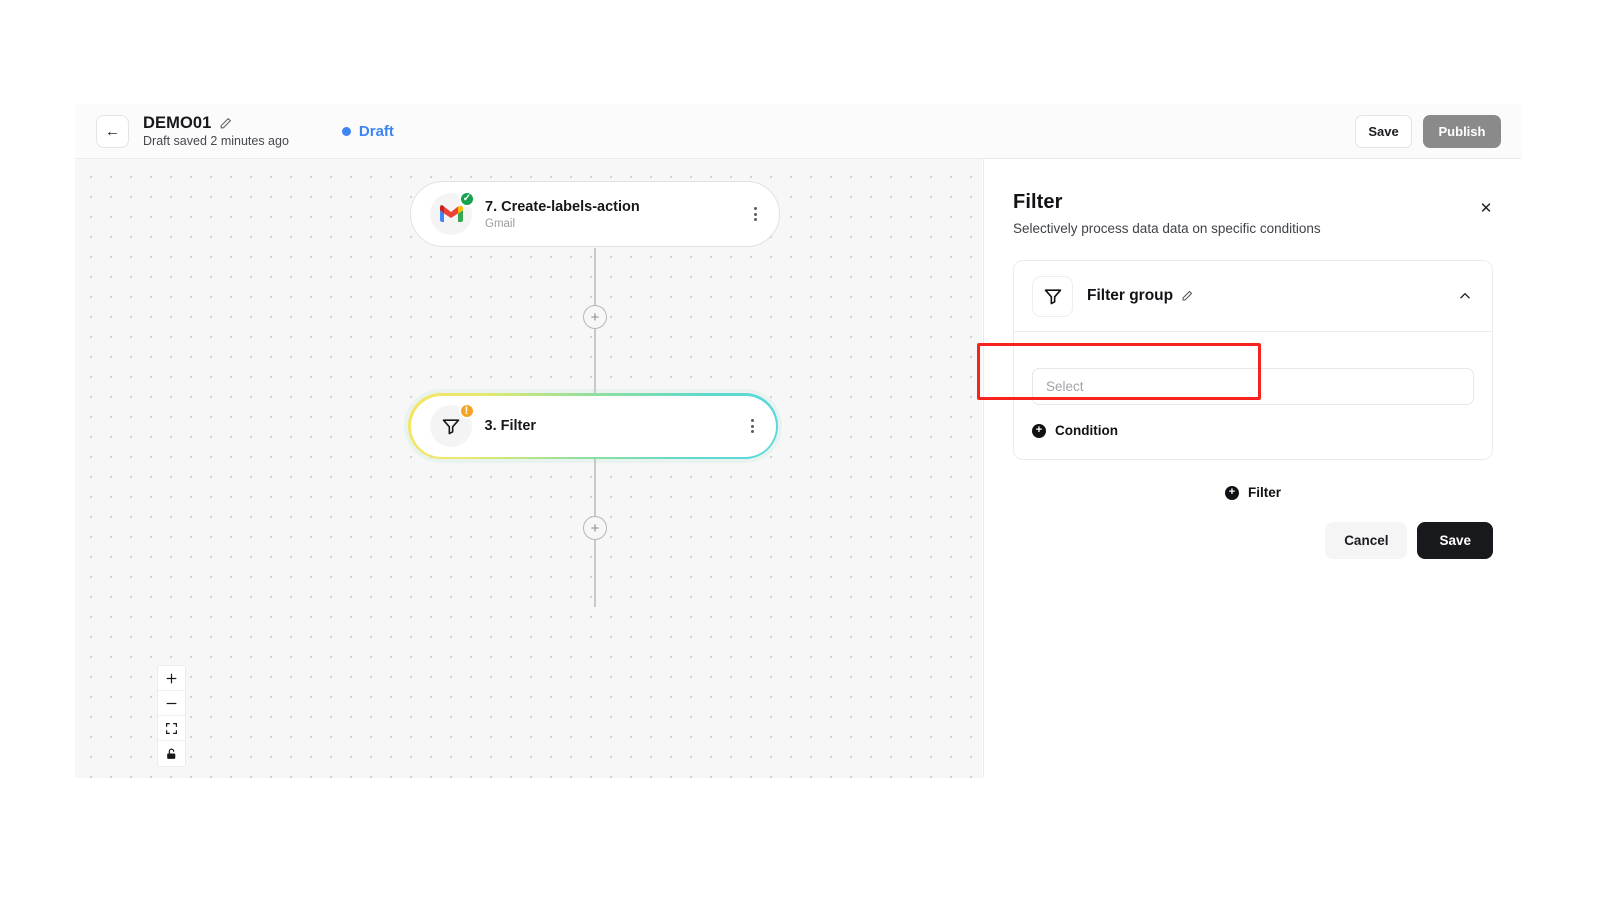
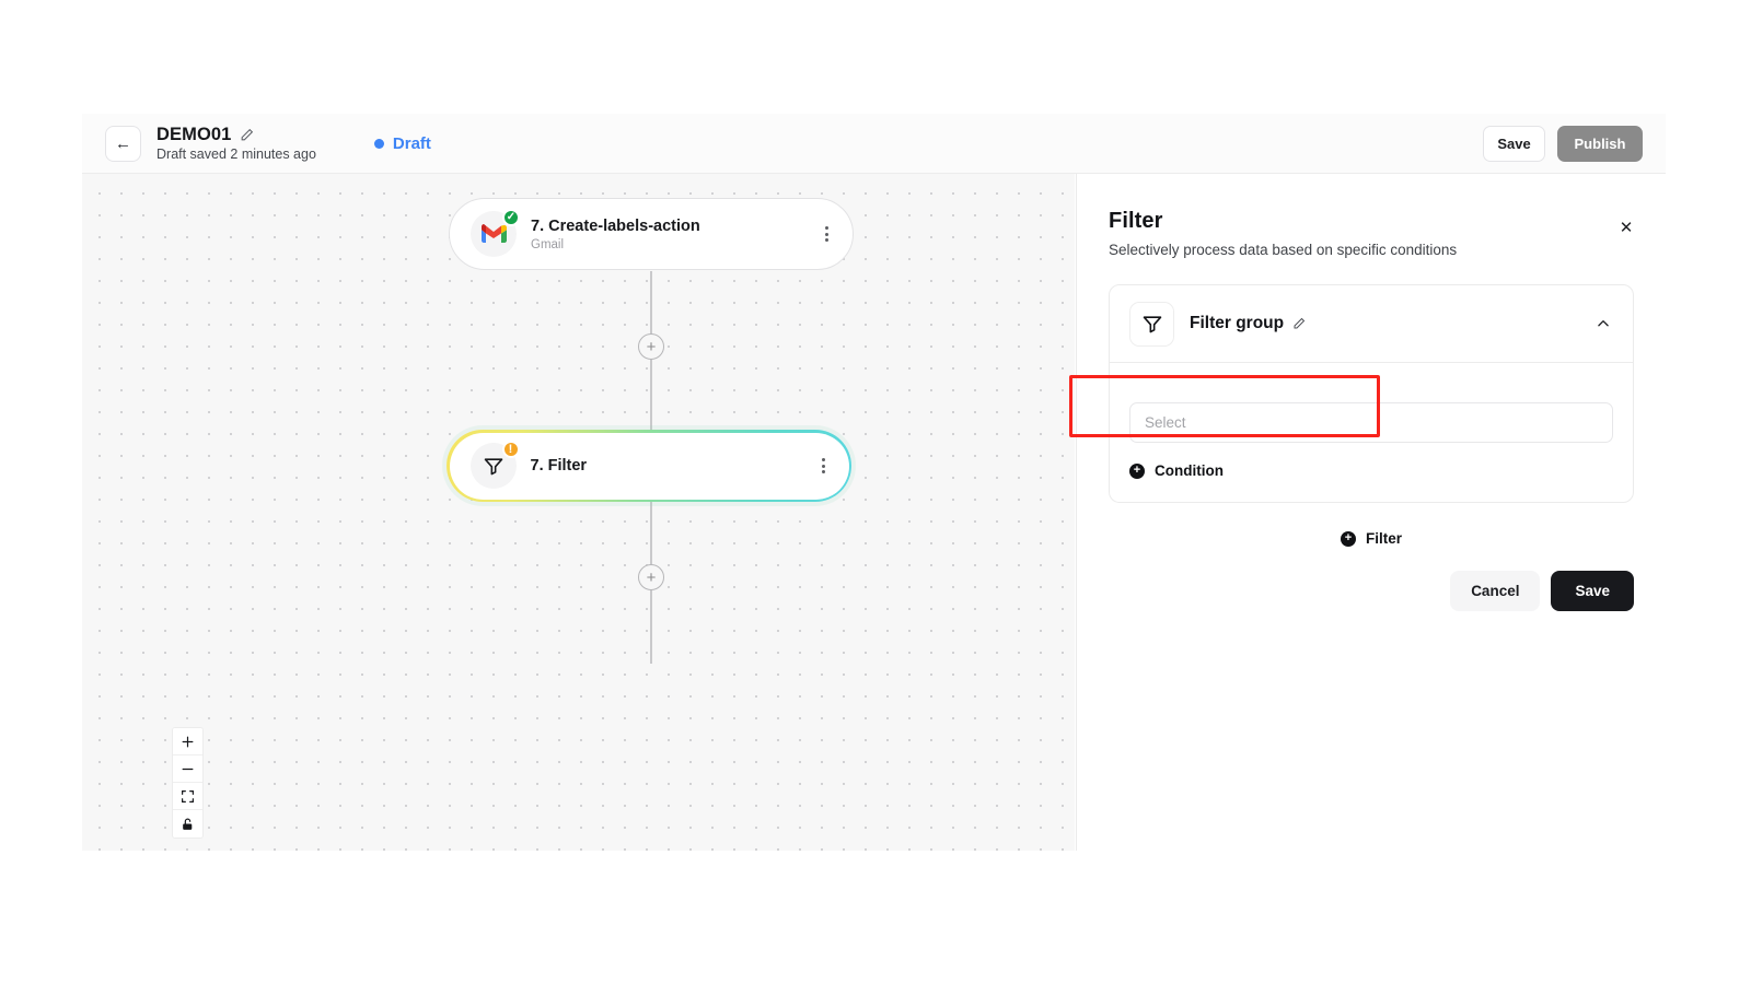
  ←
  DEMO01
  Draft saved 2 minutes ago
  Draft
  Save
  Publish
  +
  +
  ✓
  7. Create-labels-action
  Gmail
  !
- 3. Filter
+ 7. Filter
  ✕
  Filter
- Selectively process data data on specific conditions
+ Selectively process data based on specific conditions
  Filter group
  Select
  +
  Condition
  +
  Filter
  Cancel
  Save
